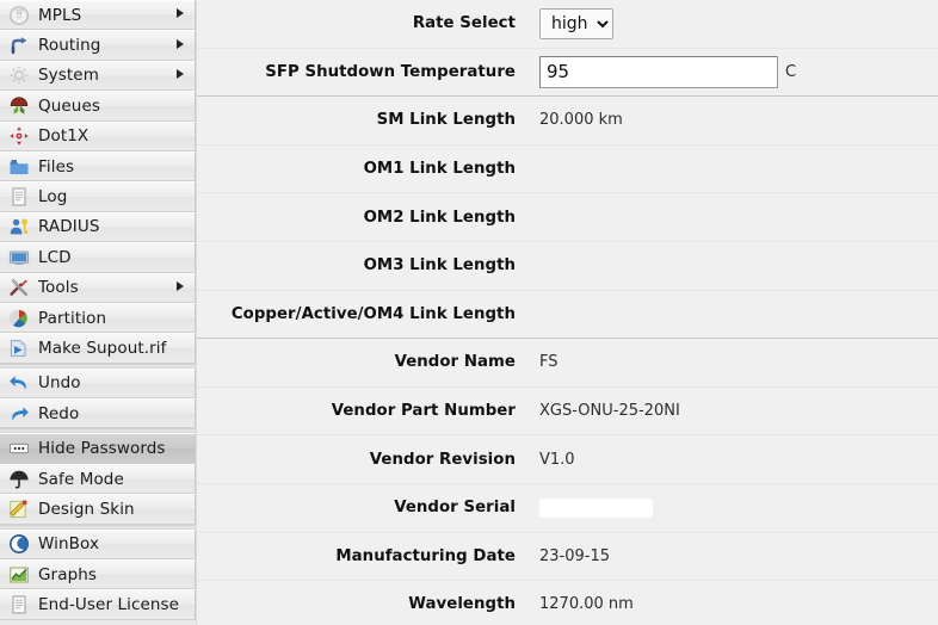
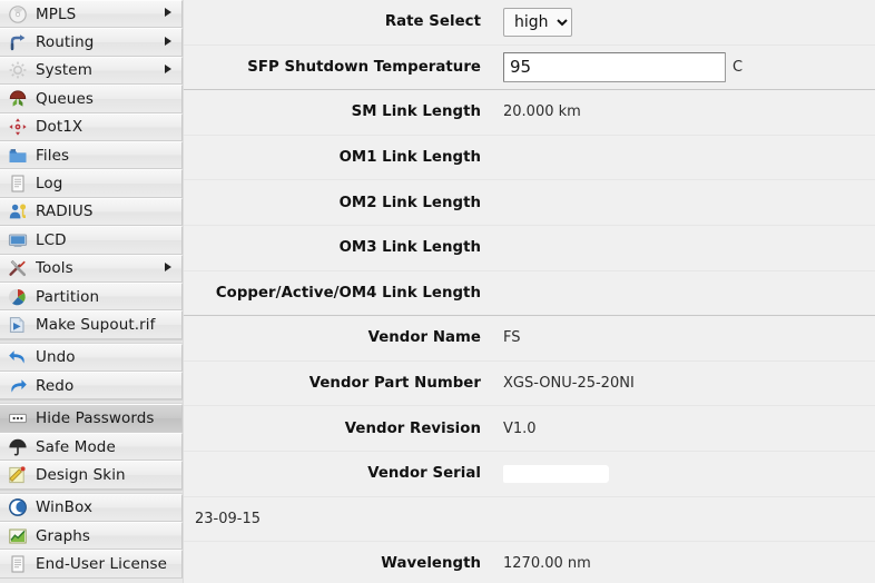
  MPLS
  Routing
  System
  Queues
  Dot1X
  Files
  Log
  RADIUS
  LCD
  Tools
  Partition
  Make Supout.rif
  Undo
  Redo
  Hide Passwords
  Safe Mode
  Design Skin
  WinBox
  Graphs
  End-User License
  Rate Select
  high
  SFP Shutdown Temperature
  95
  C
  SM Link Length
  20.000 km
  OM1 Link Length
  OM2 Link Length
  OM3 Link Length
  Copper/Active/OM4 Link Length
  Vendor Name
  FS
  Vendor Part Number
  XGS-ONU-25-20NI
  Vendor Revision
  V1.0
  Vendor Serial
- Manufacturing Date
  23-09-15
  Wavelength
  1270.00 nm
